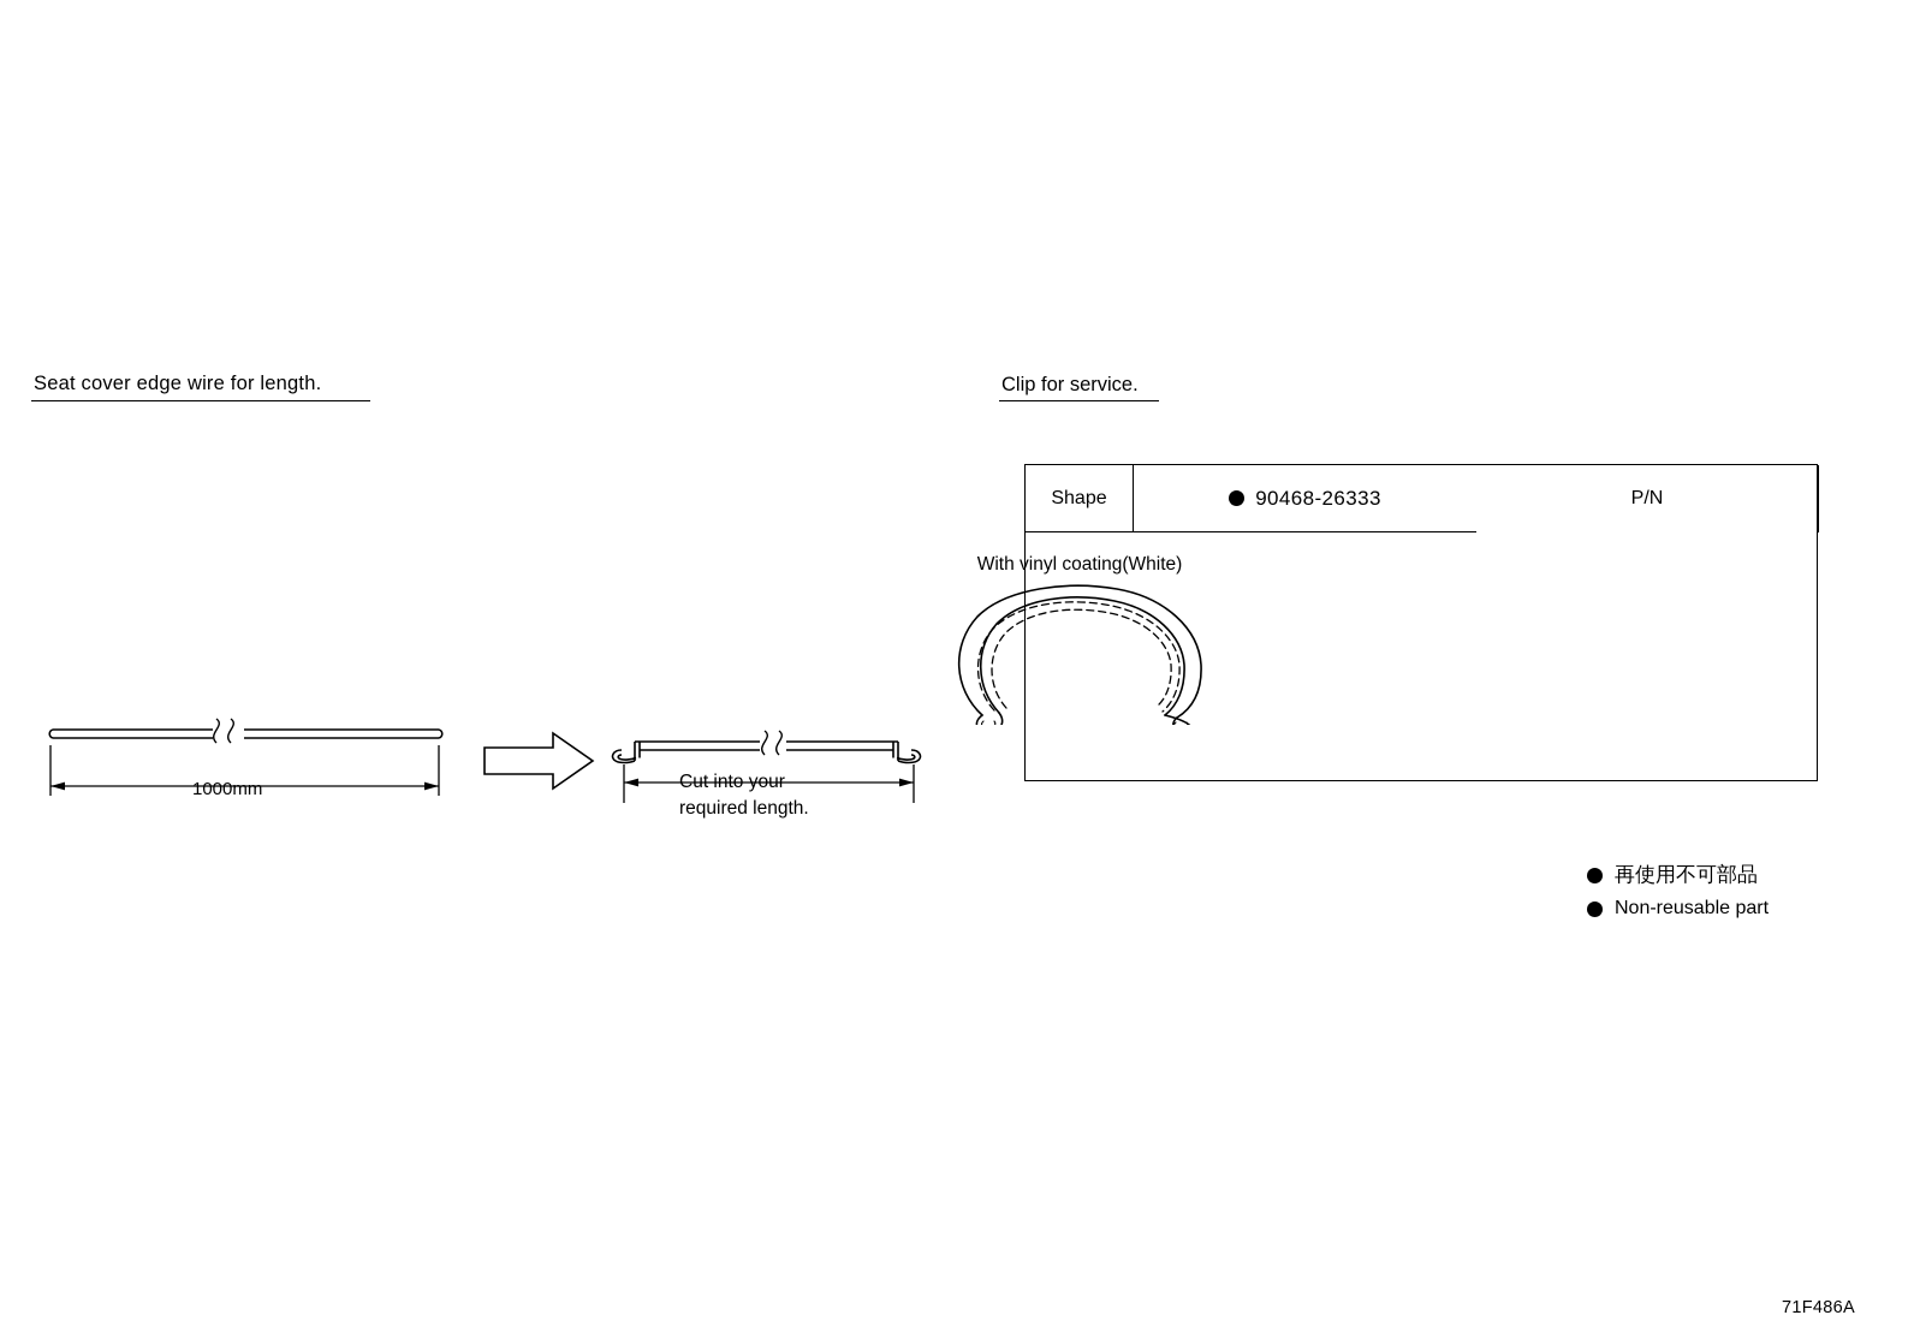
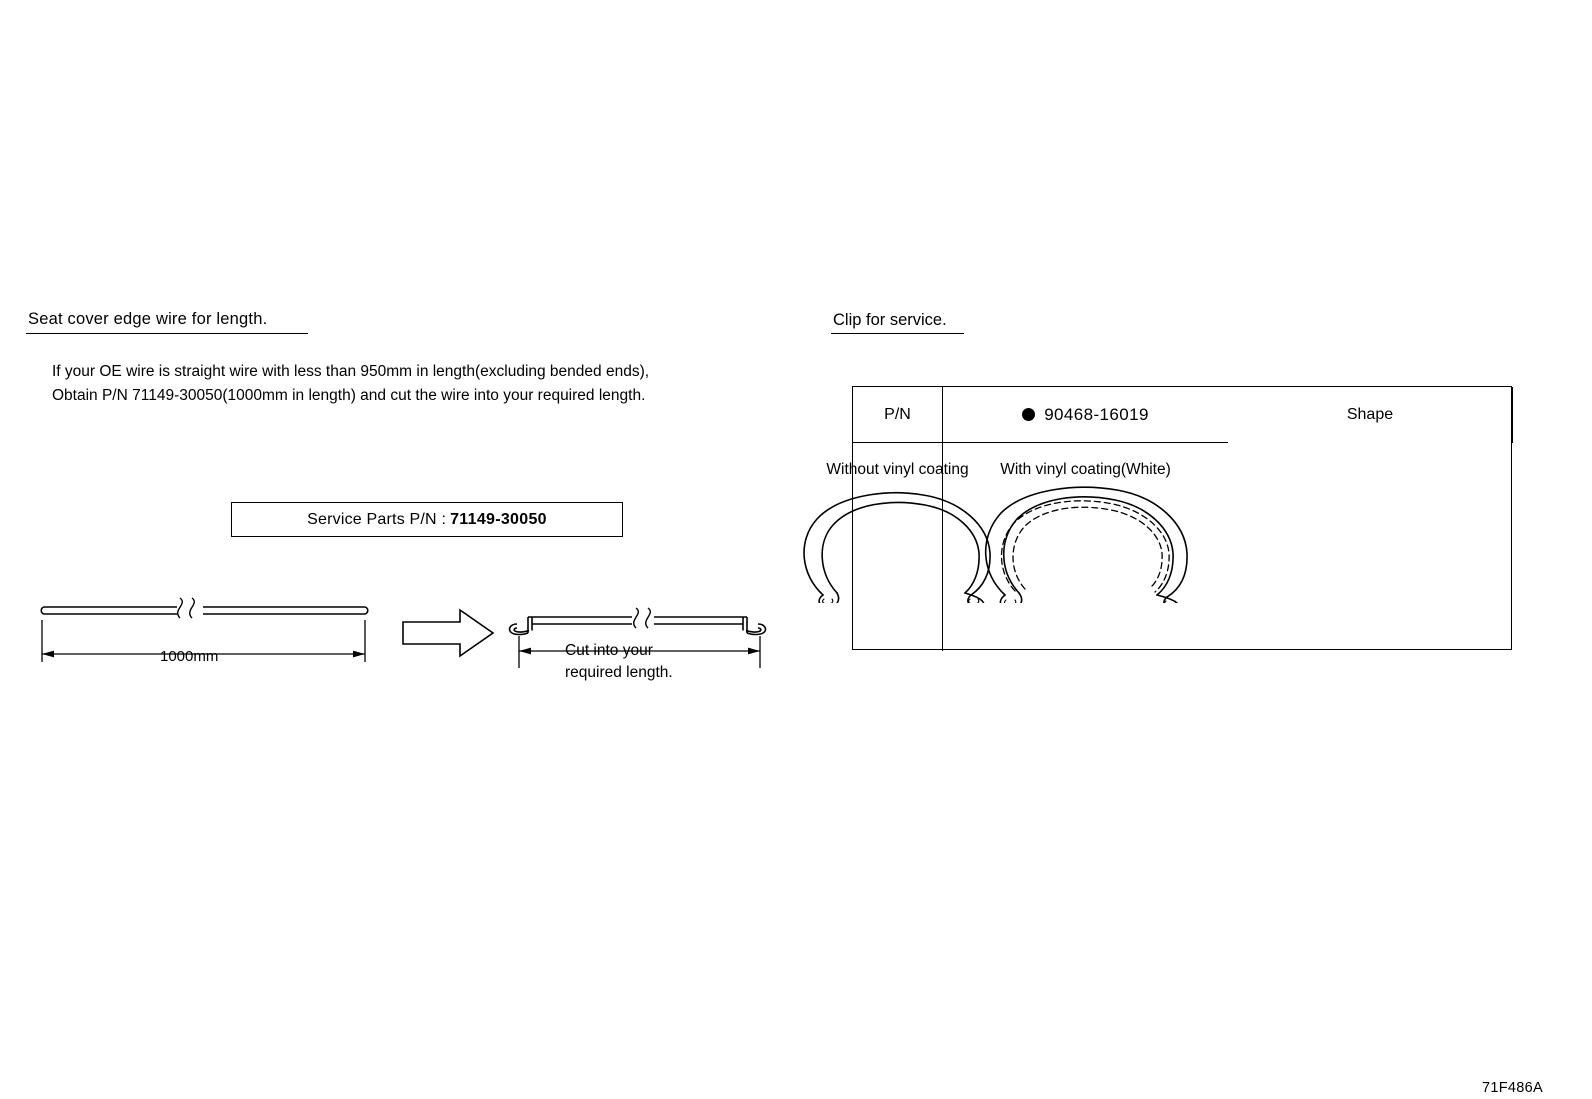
  Seat cover edge wire for length.
+ If your OE wire is straight wire with less than 950mm in length(excluding bended ends),
+ Obtain P/N 71149-30050(1000mm in length) and cut the wire into your required length.
+ Service Parts P/N :
+ 71149-30050
  1000mm
  Cut into your
  required length.
  Clip for service.
- Shape
+ P/N
- 90468-26333
+ 90468-16019
- P/N
+ Shape
+ Without vinyl coating
  With vinyl coating(White)
- 再使用不可部品
- Non-reusable part
  71F486A
